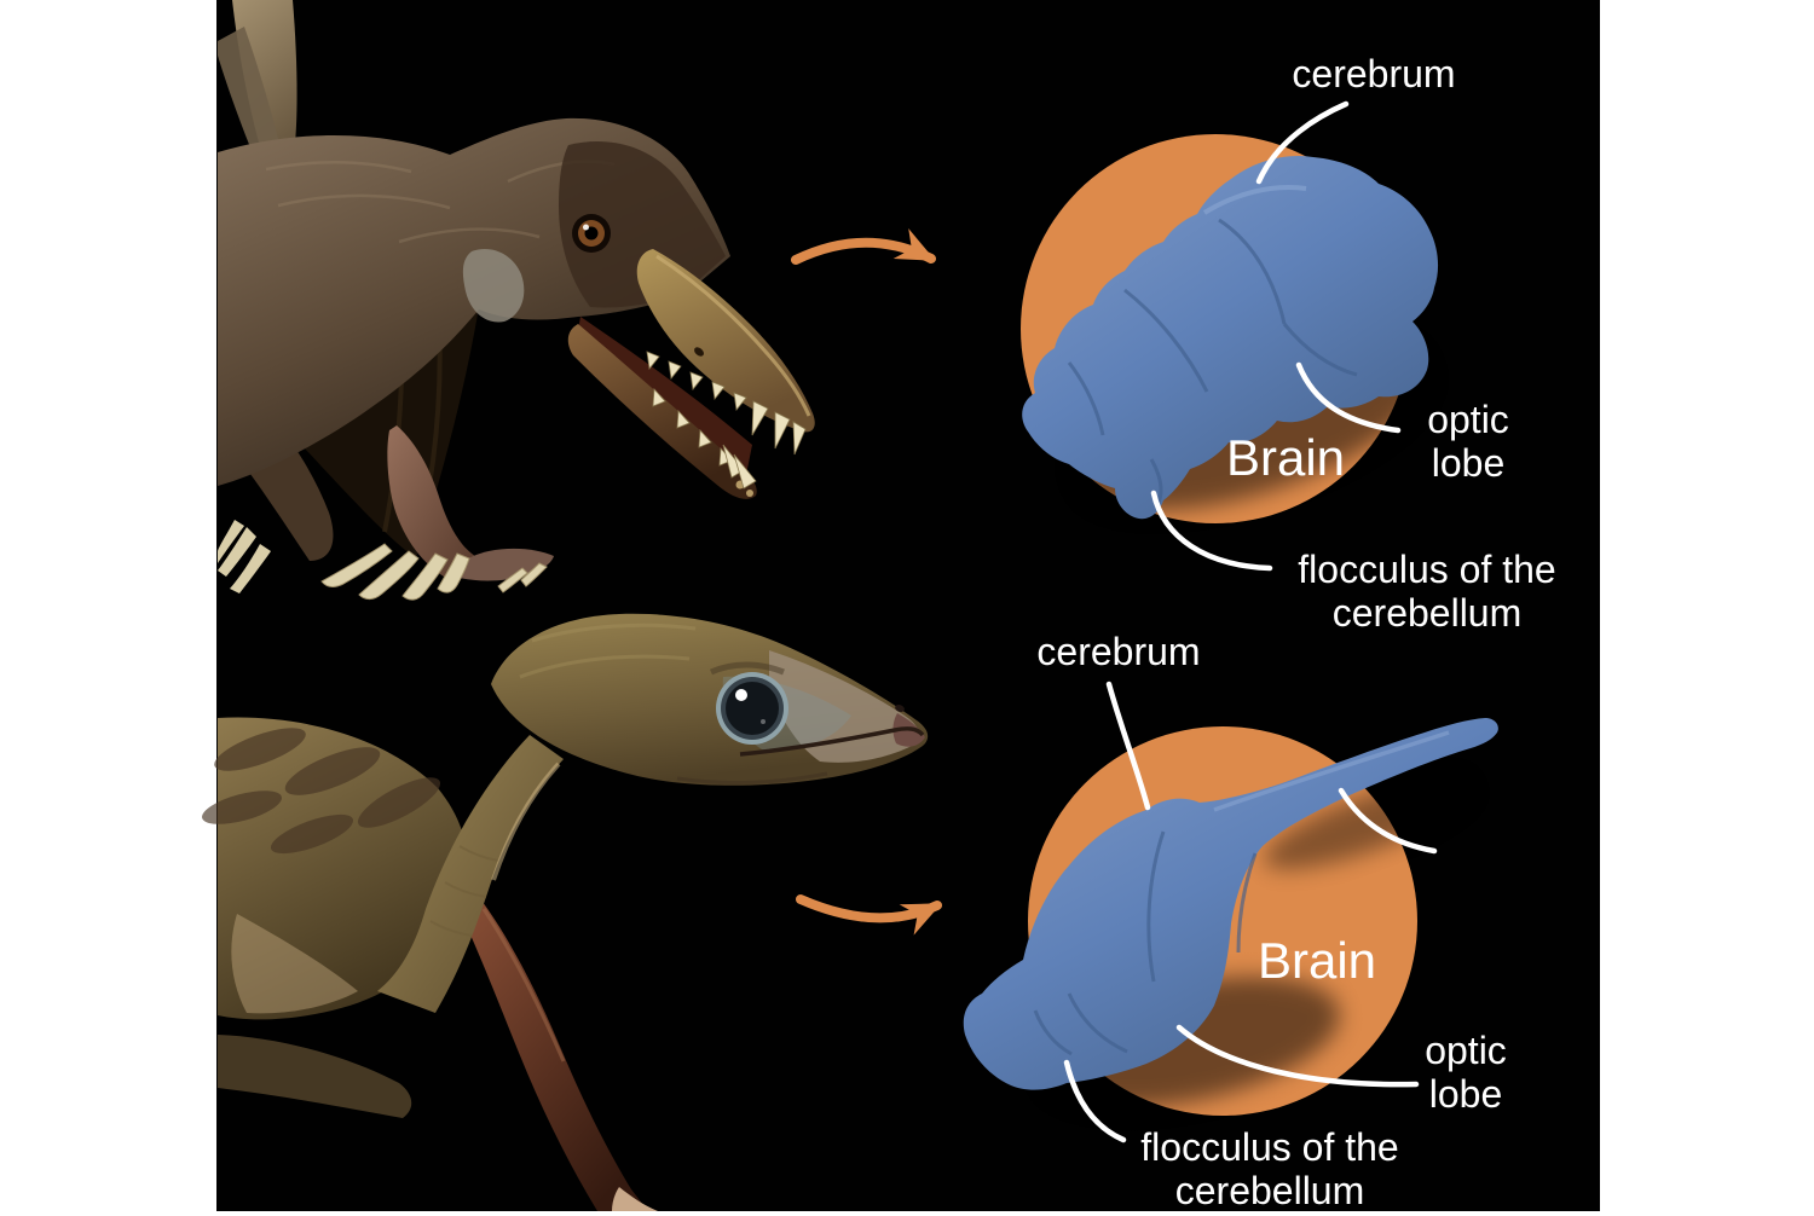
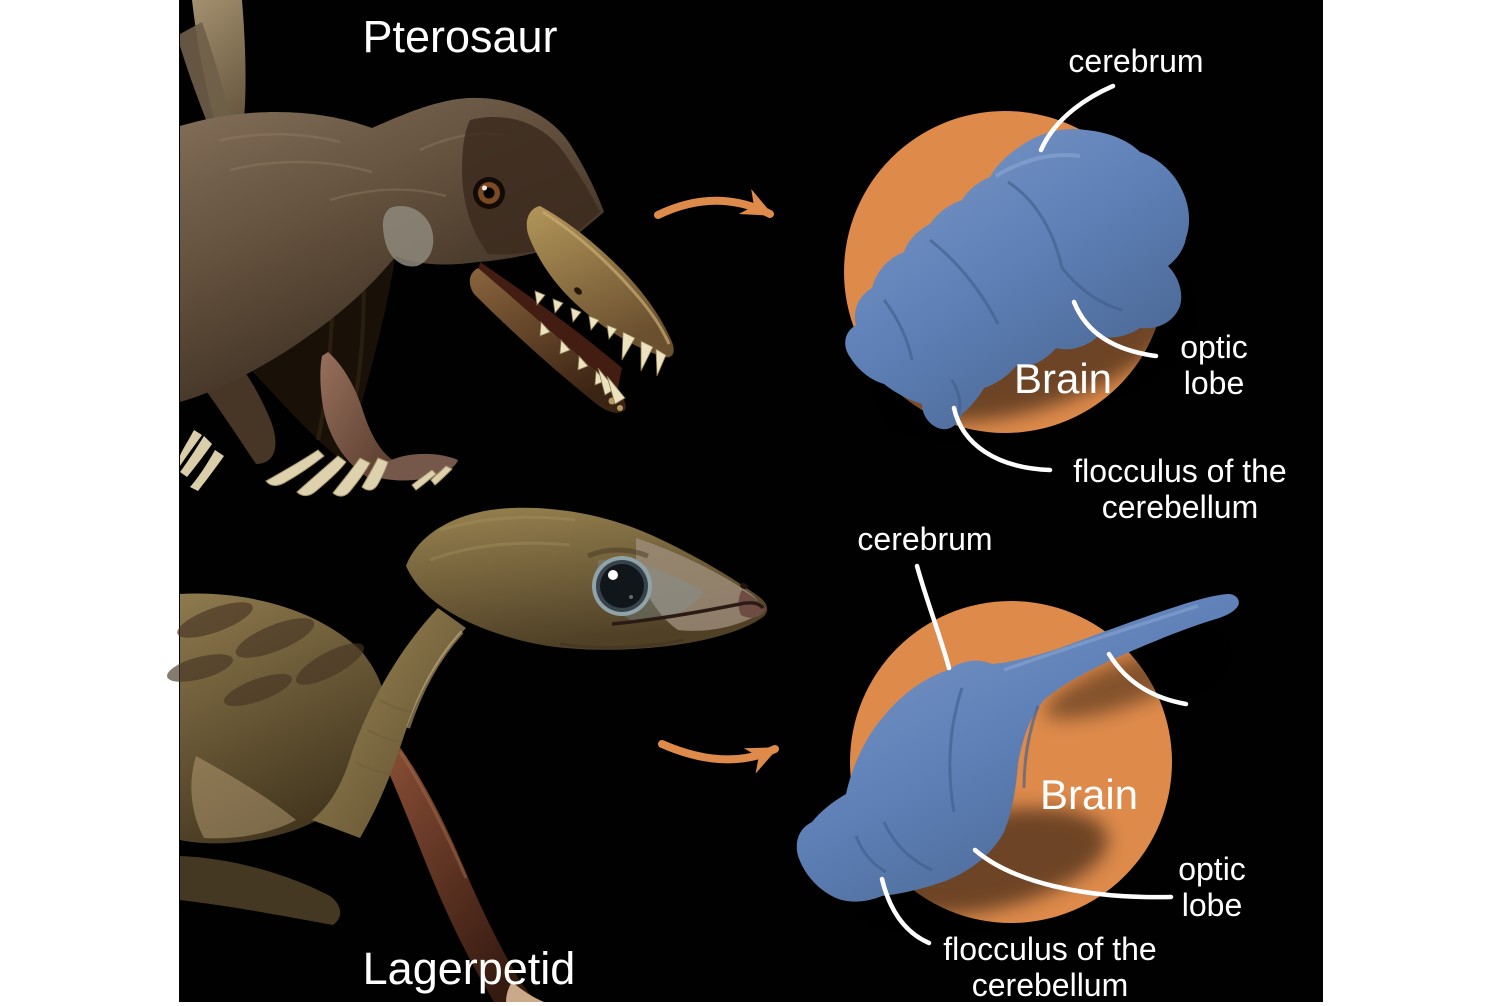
+ Pterosaur
+ Lagerpetid
  cerebrum
  optic
  lobe
  flocculus of the
  cerebellum
  Brain
  cerebrum
  Brain
  optic
  lobe
  flocculus of the
  cerebellum
